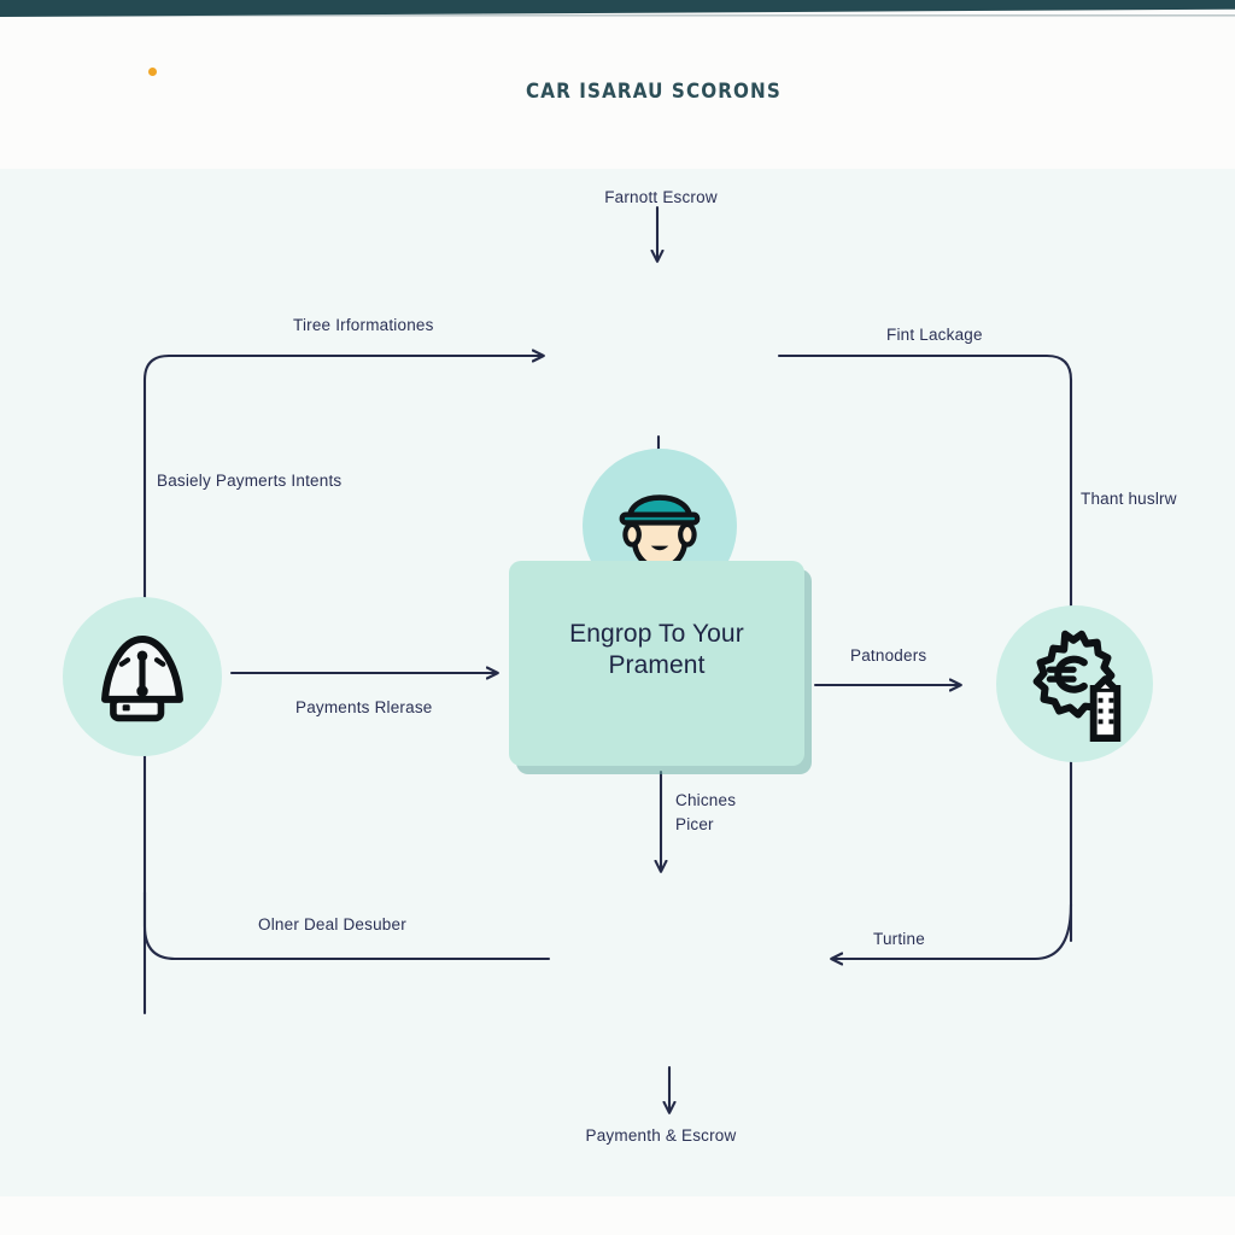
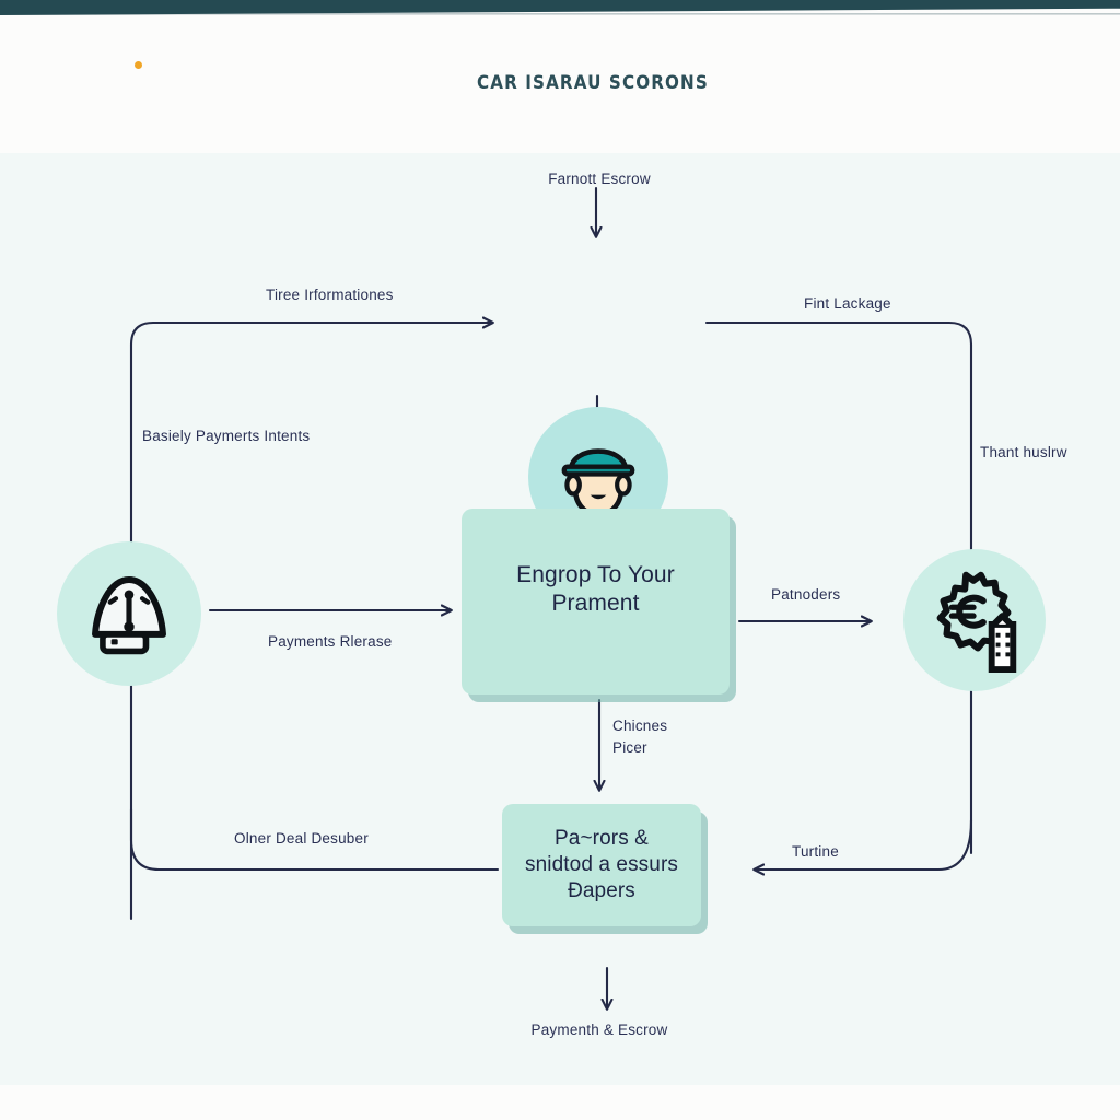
  CAR ISARAU SCORONS
  Engrop To Your
  Prament
+ Pa~rors &
+ snidtod a essurs
+ Đapers
  Farnott Escrow
  Tiree Irformationes
  Basiely Paymerts Intents
  Fint Lackage
  Thant huslrw
  Payments Rlerase
  Patnoders
  Chicnes
  Picer
  Olner Deal Desuber
  Turtine
  Paymenth & Escrow
